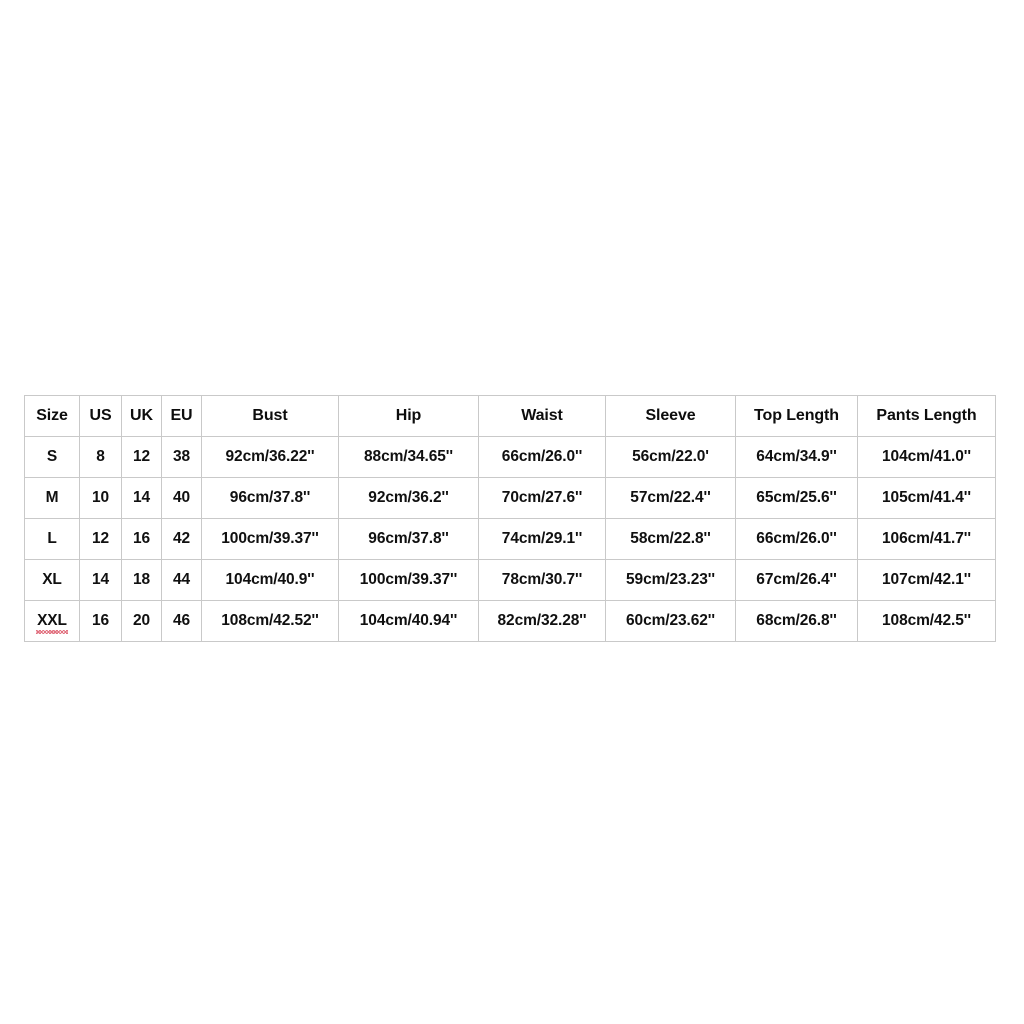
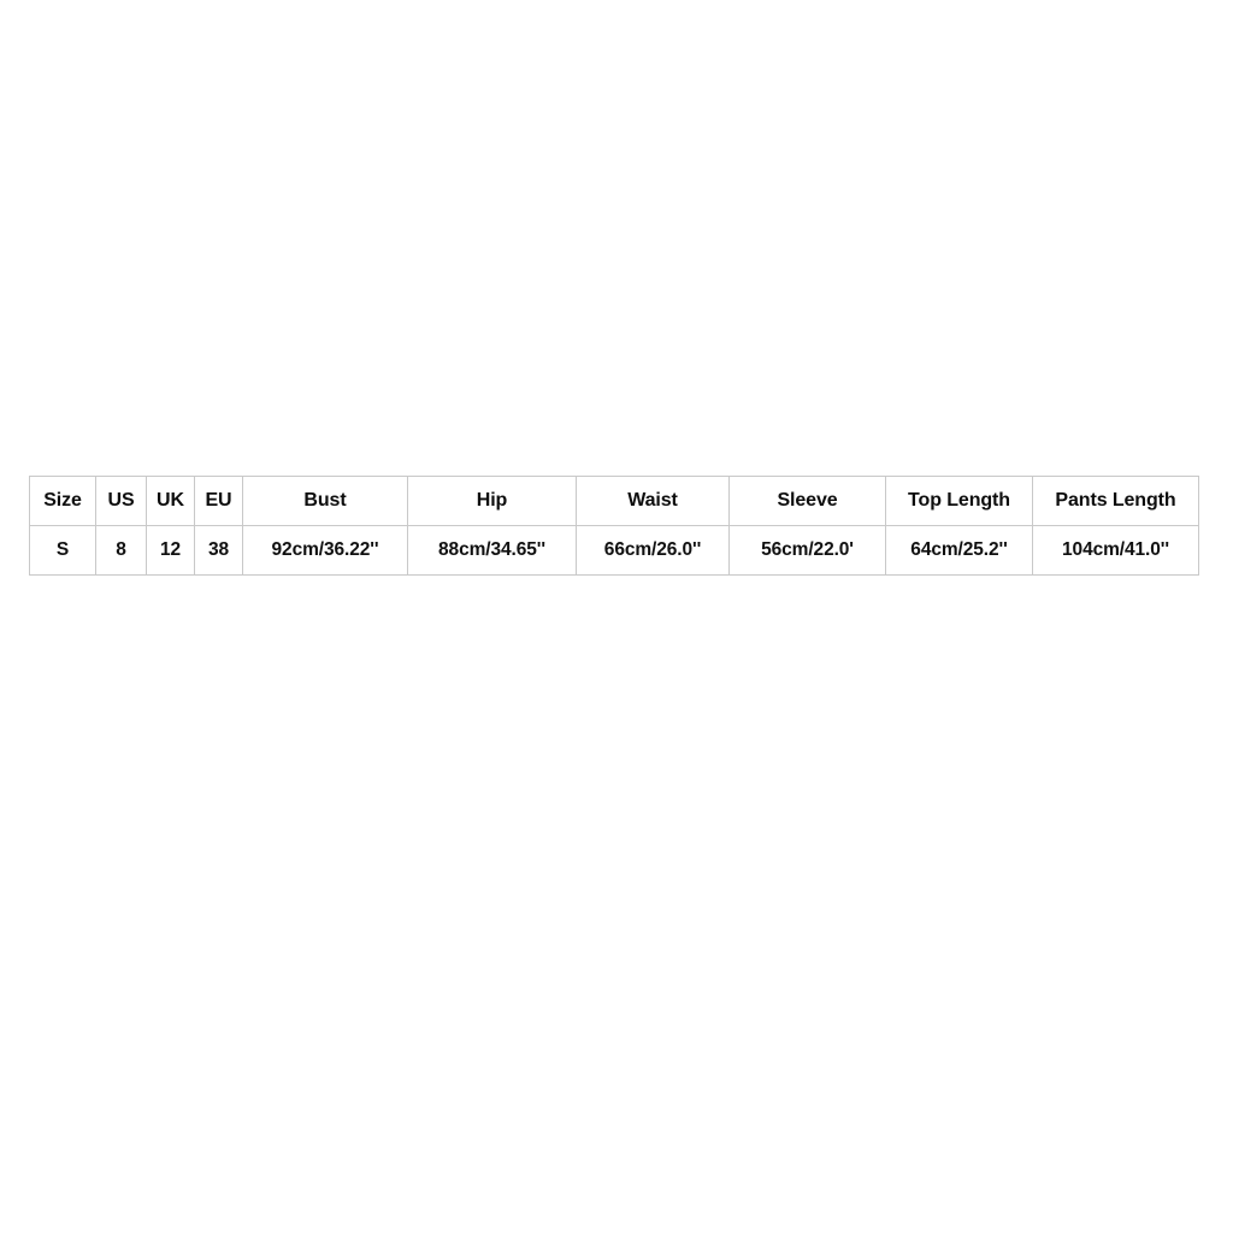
  Size	US	UK	EU	Bust	Hip	Waist	Sleeve	Top Length	Pants Length
- S	8	12	38	92cm/36.22''	88cm/34.65''	66cm/26.0''	56cm/22.0'	64cm/34.9''	104cm/41.0''
+ S	8	12	38	92cm/36.22''	88cm/34.65''	66cm/26.0''	56cm/22.0'	64cm/25.2''	104cm/41.0''
- M	10	14	40	96cm/37.8''	92cm/36.2''	70cm/27.6''	57cm/22.4''	65cm/25.6''	105cm/41.4''
- L	12	16	42	100cm/39.37''	96cm/37.8''	74cm/29.1''	58cm/22.8''	66cm/26.0''	106cm/41.7''
- XL	14	18	44	104cm/40.9''	100cm/39.37''	78cm/30.7''	59cm/23.23''	67cm/26.4''	107cm/42.1''
- XXL	16	20	46	108cm/42.52''	104cm/40.94''	82cm/32.28''	60cm/23.62''	68cm/26.8''	108cm/42.5''
